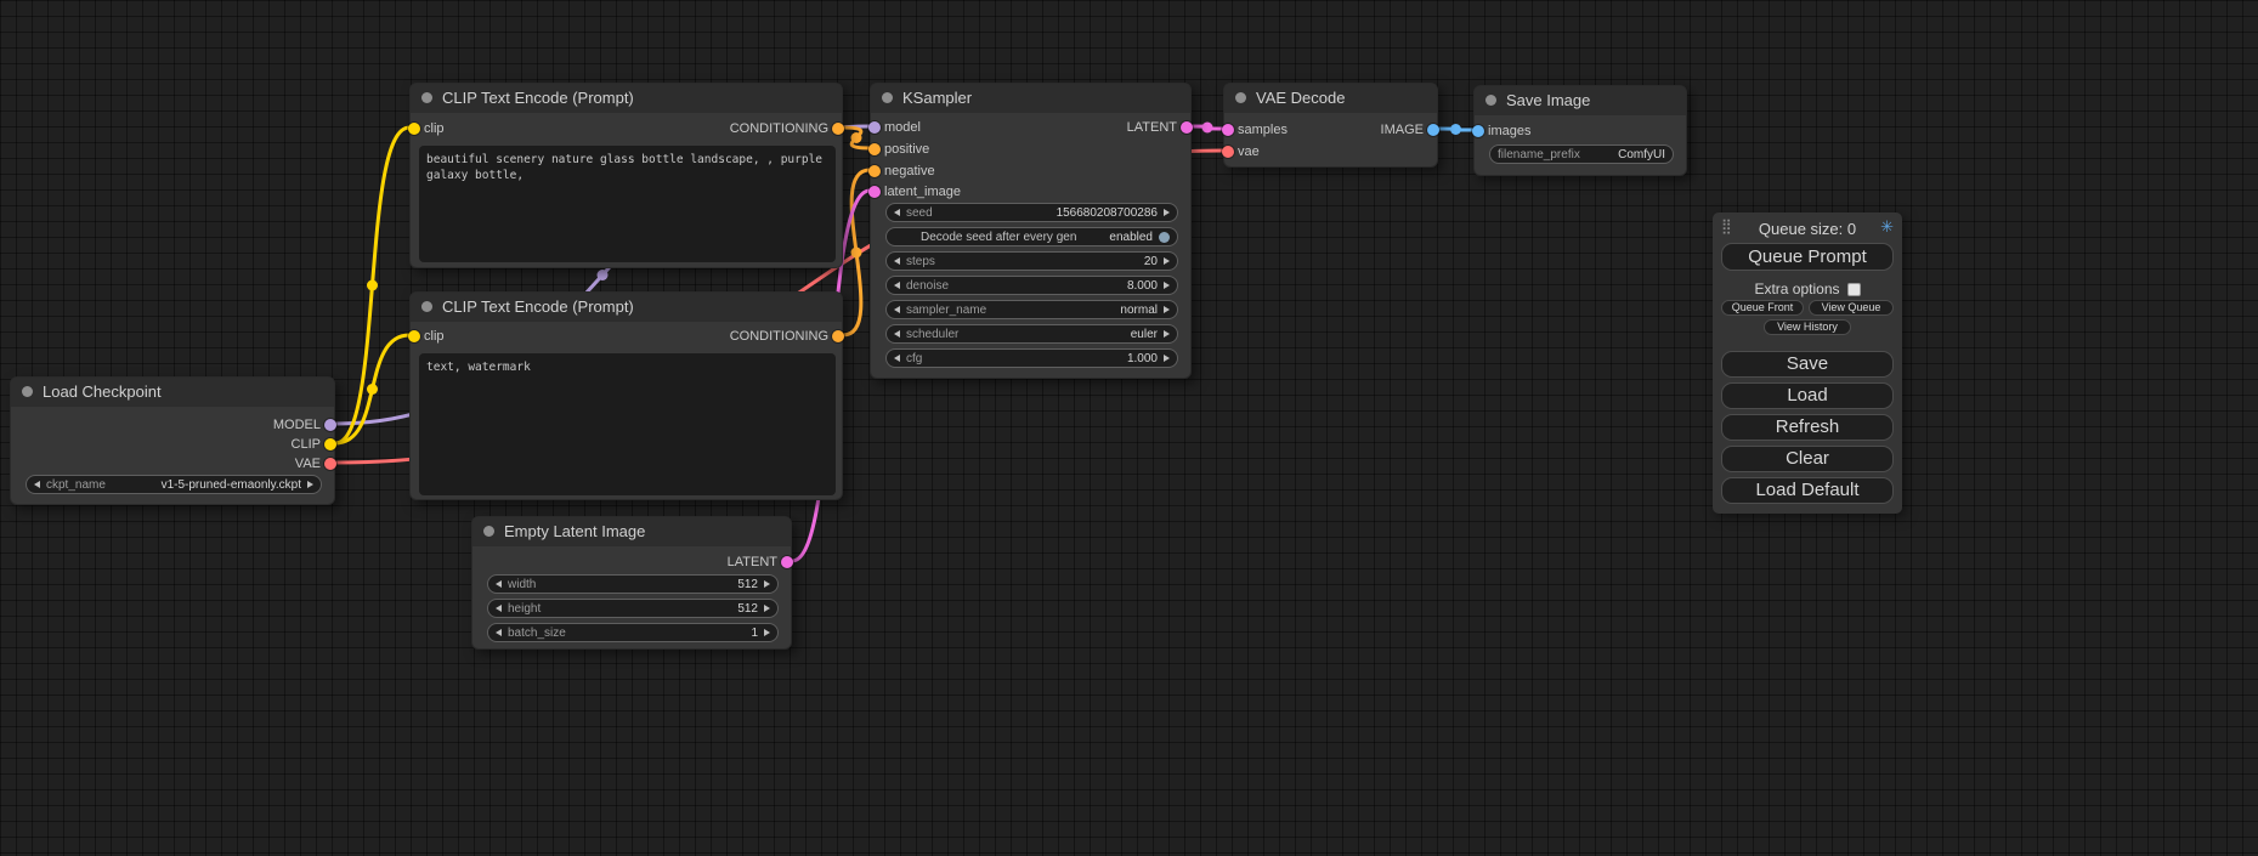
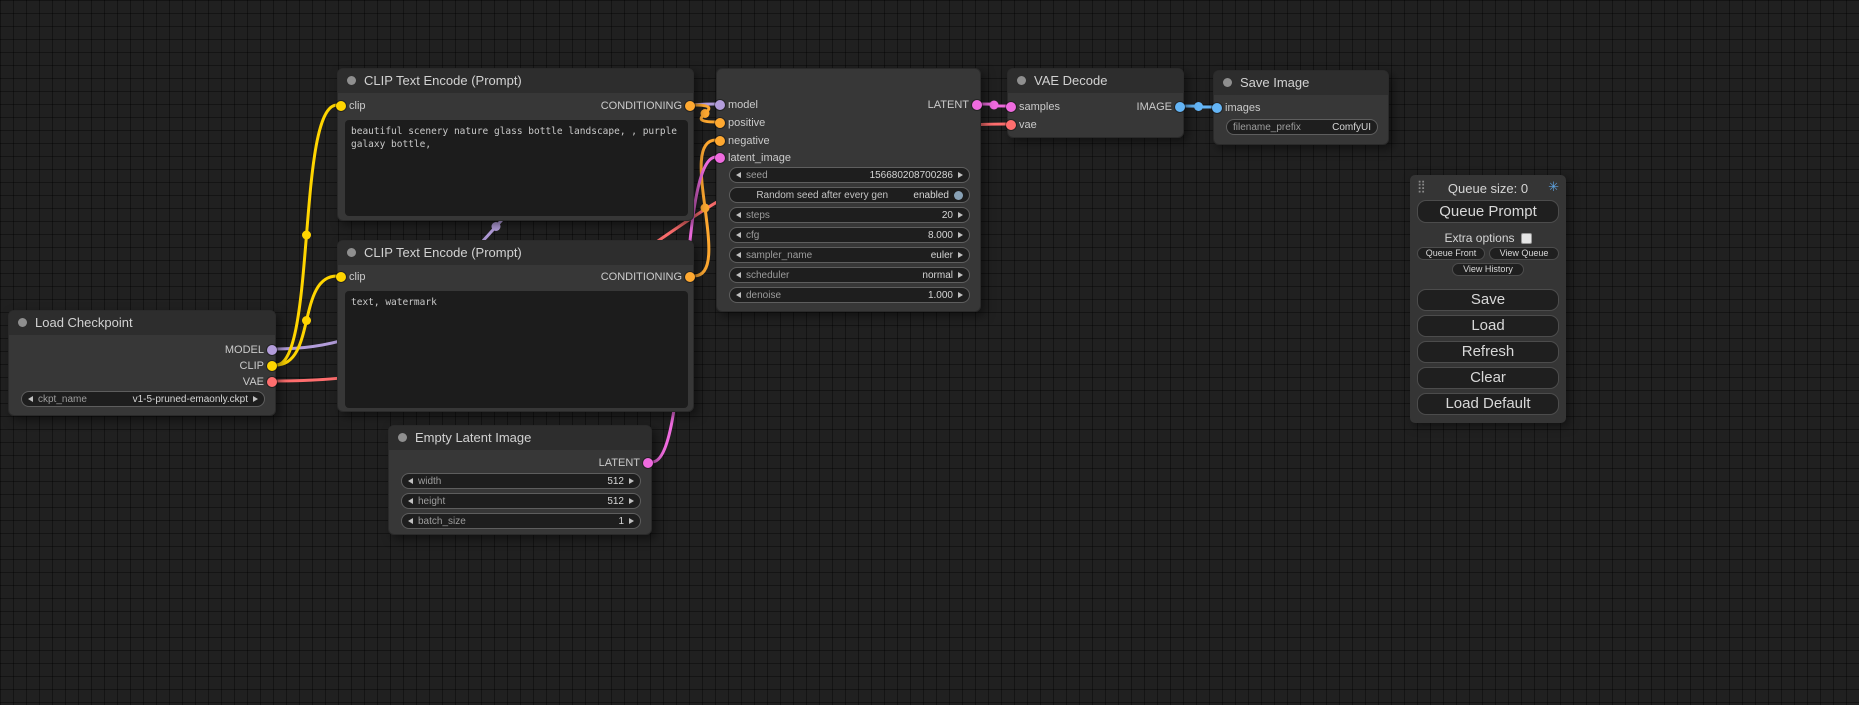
  Load Checkpoint
  MODEL
  CLIP
  VAE
  ckpt_name
  v1-5-pruned-emaonly.ckpt
  CLIP Text Encode (Prompt)
  clip
  CONDITIONING
  beautiful scenery nature glass bottle landscape, , purple galaxy bottle,
  CLIP Text Encode (Prompt)
  clip
  CONDITIONING
  text, watermark
  Empty Latent Image
  LATENT
  width
  512
  height
  512
  batch_size
  1
- KSampler
  model
  positive
  negative
  latent_image
  LATENT
  seed
  156680208700286
- Decode seed after every gen
+ Random seed after every gen
  enabled
  steps
  20
- denoise
+ cfg
  8.000
  sampler_name
- normal
+ euler
  scheduler
- euler
+ normal
- cfg
+ denoise
  1.000
  VAE Decode
  samples
  vae
  IMAGE
  Save Image
  images
  filename_prefix
  ComfyUI
  ⣿
  Queue size: 0
  ✳
  Queue Prompt
  Extra options
  Queue Front
  View Queue
  View History
  Save
  Load
  Refresh
  Clear
  Load Default
